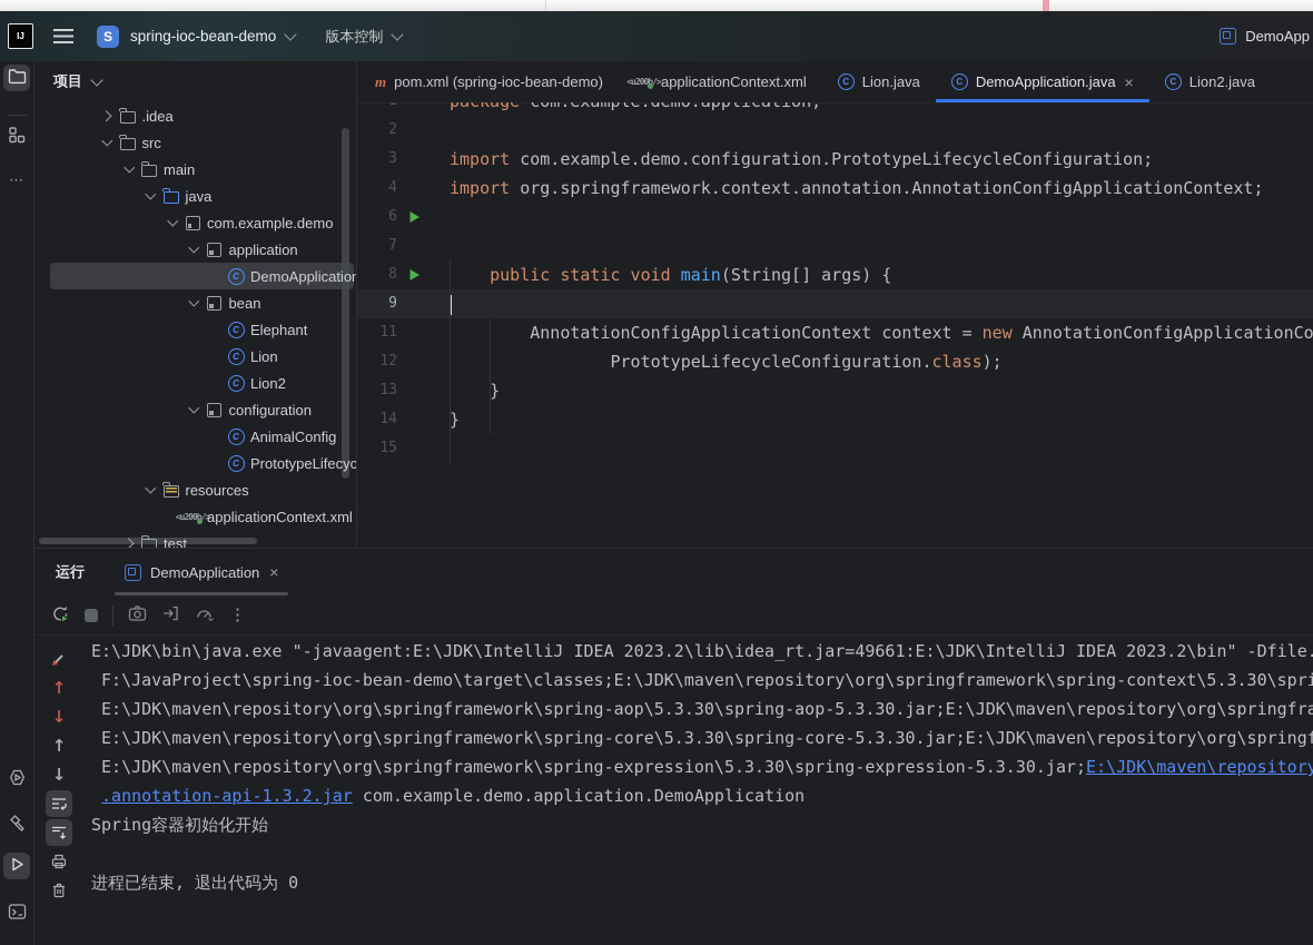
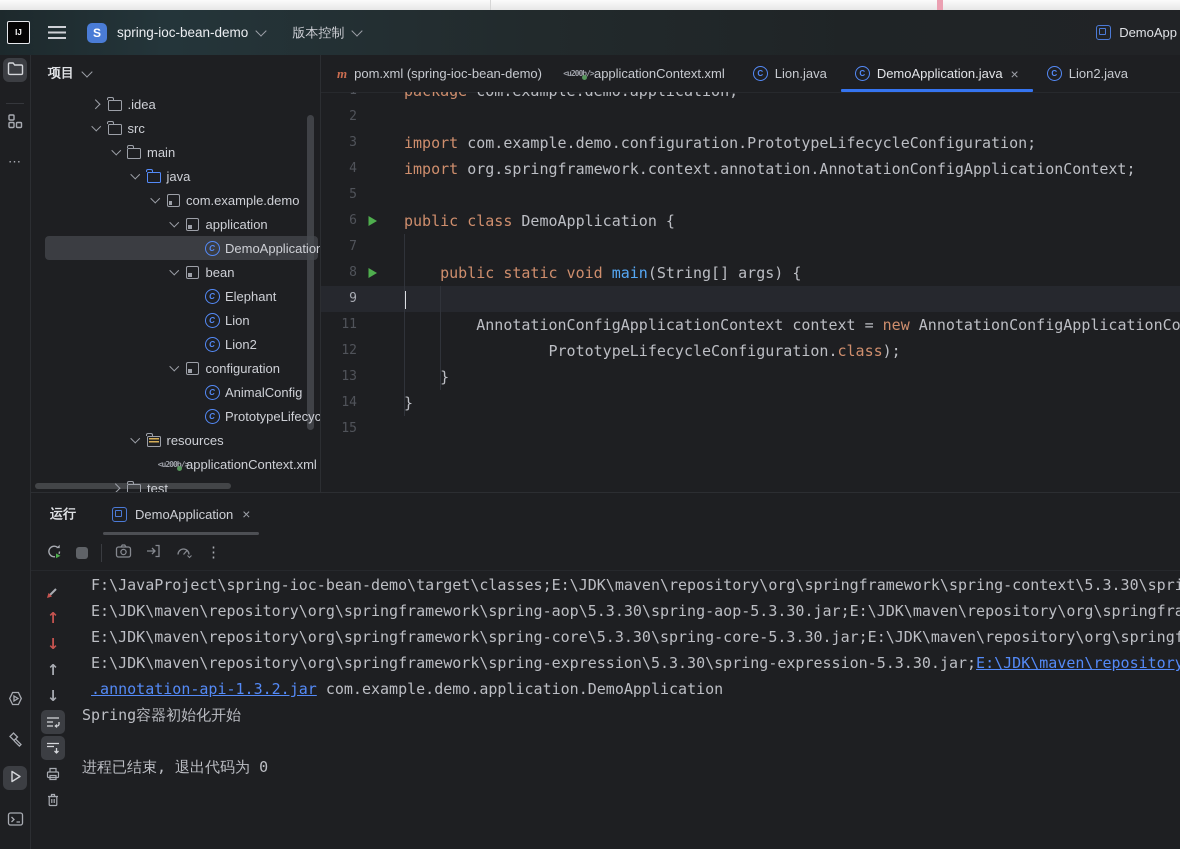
  IJ
  S
  spring-ioc-bean-demo
  版本控制
  DemoApp
  ⋯
  项目
  .idea
  src
  main
  java
  com.example.demo
  application
  DemoApplication
  bean
  Elephant
  Lion
  Lion2
  configuration
  AnimalConfig
  resources
  applicationContext.xml
  test
  pom.xml (spring-ioc-bean-demo)
  applicationContext.xml
  Lion.java
  DemoApplication.java
  ×
  Lion2.java
  2
  3
  import com.example.demo.configuration.PrototypeLifecycleConfiguration;
  4
  import org.springframework.context.annotation.AnnotationConfigApplicationContext;
+ 5
  6
+ public class DemoApplication {
  7
  8
  public static void main(String[] args) {
  9
  11
  AnnotationConfigApplicationContext context = new AnnotationConfigApplicationCo
  12
  PrototypeLifecycleConfiguration.class);
  13
  }
  14
  }
  15
  运行
  DemoApplication
  ×
  ⋮
  ↑
  ↓
  ↑
  ↓
- E:\JDK\bin\java.exe "-javaagent:E:\JDK\IntelliJ IDEA 2023.2\lib\idea_rt.jar=49661:E:\JDK\IntelliJ IDEA 2023.2\bin" -Dfile.
  F:\JavaProject\spring-ioc-bean-demo\target\classes;E:\JDK\maven\repository\org\springframework\spring-context\5.3.30\spri
  E:\JDK\maven\repository\org\springframework\spring-aop\5.3.30\spring-aop-5.3.30.jar;E:\JDK\maven\repository\org\springfra
  E:\JDK\maven\repository\org\springframework\spring-core\5.3.30\spring-core-5.3.30.jar;E:\JDK\maven\repository\org\springf
  E:\JDK\maven\repository\org\springframework\spring-expression\5.3.30\spring-expression-5.3.30.jar;E:\JDK\maven\repository
  .annotation-api-1.3.2.jar com.example.demo.application.DemoApplication
  Spring容器初始化开始
  进程已结束, 退出代码为 0
